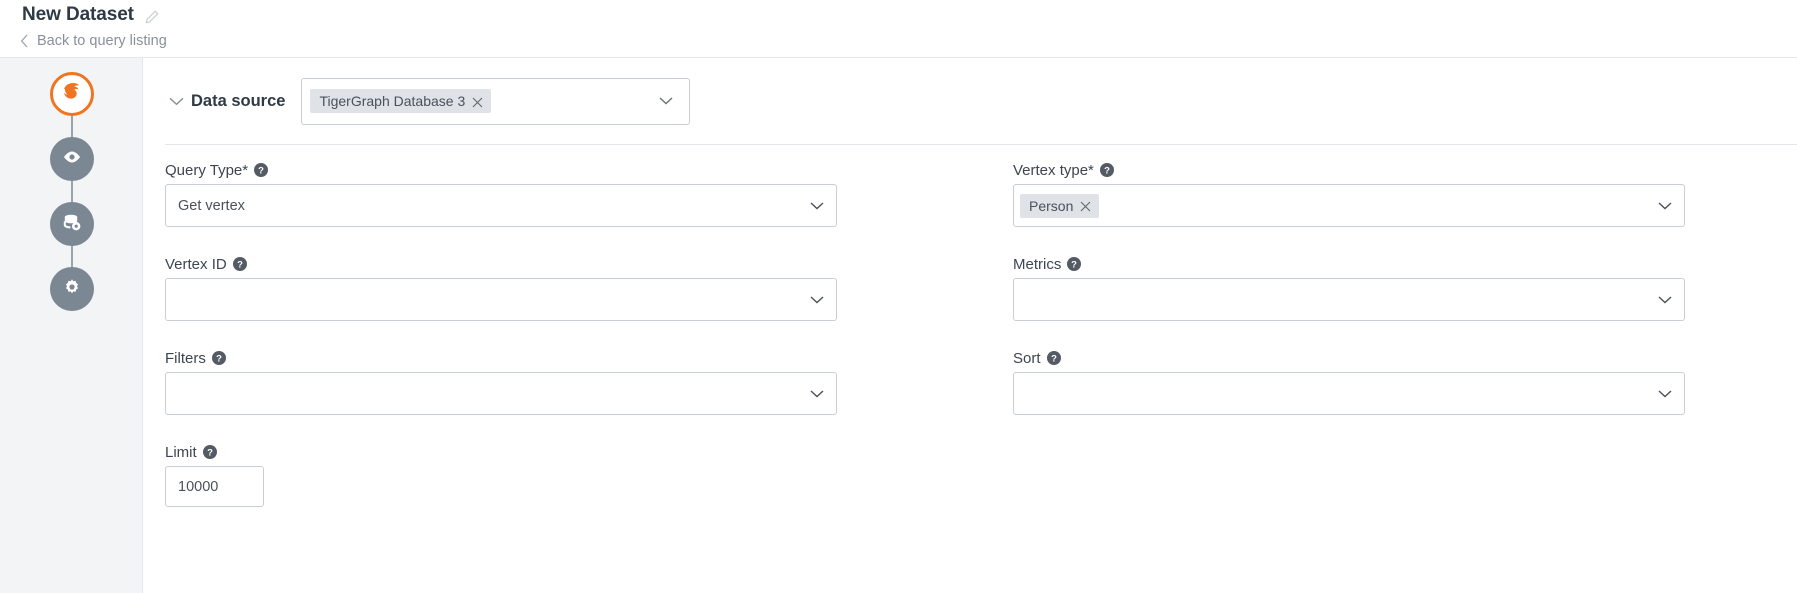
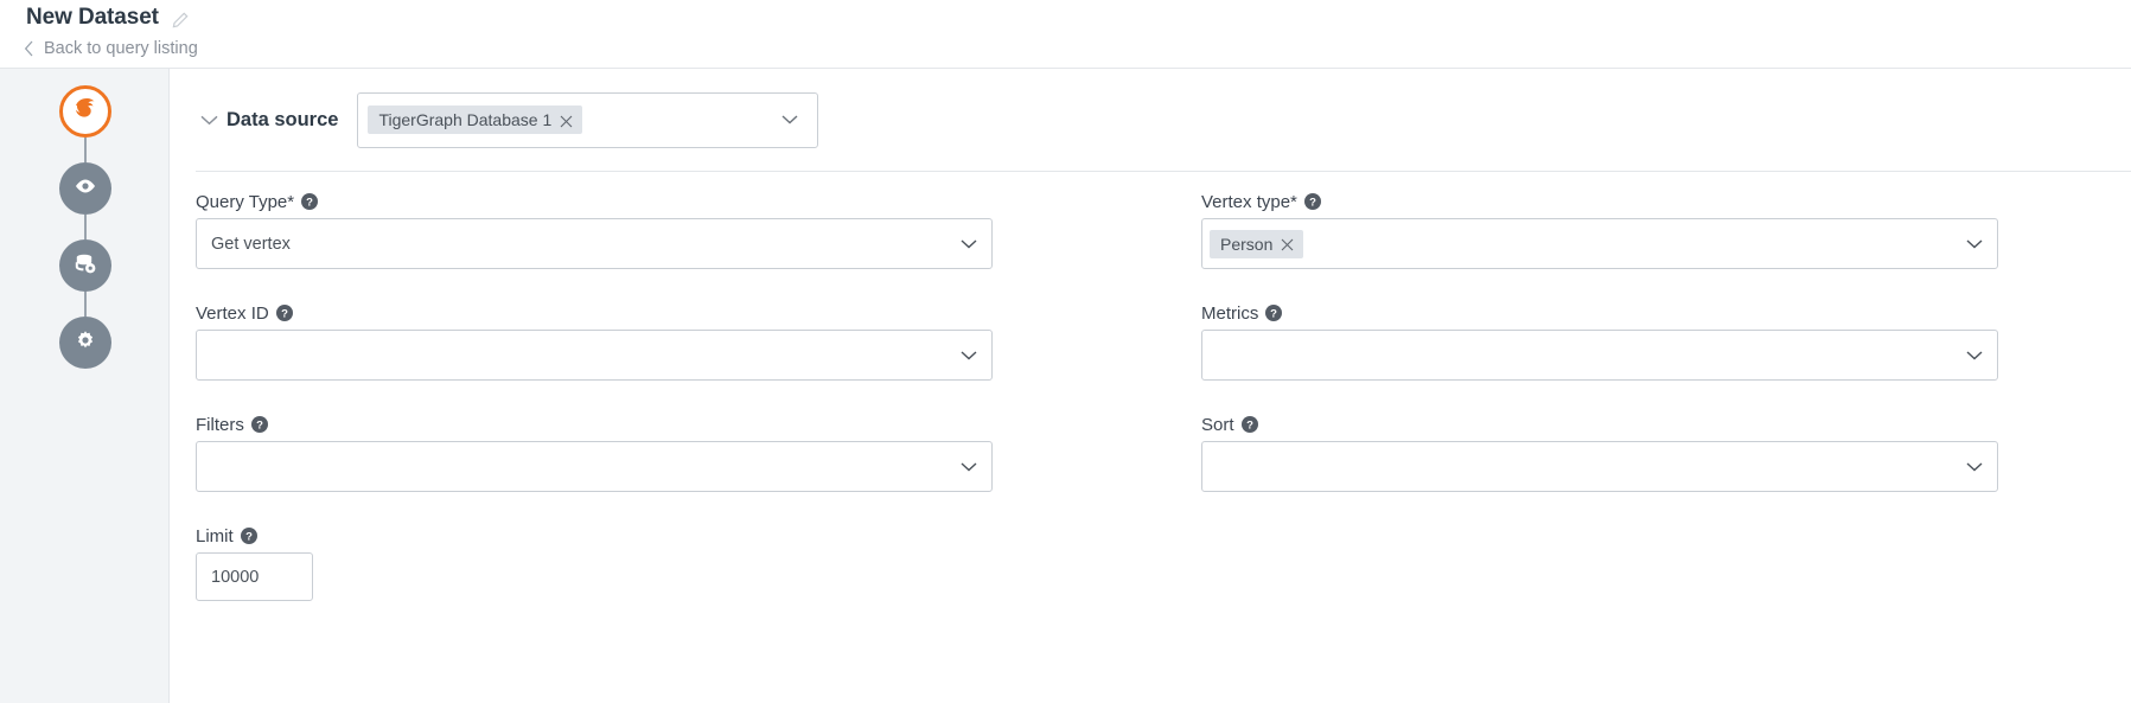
  New Dataset
  Back to query listing
  Data source
- TigerGraph Database 3
+ TigerGraph Database 1
  Query Type*
  ?
  Get vertex
  Vertex type*
  ?
  Person
  Vertex ID
  ?
  Metrics
  ?
  Filters
  ?
  Sort
  ?
  Limit
  ?
  10000
